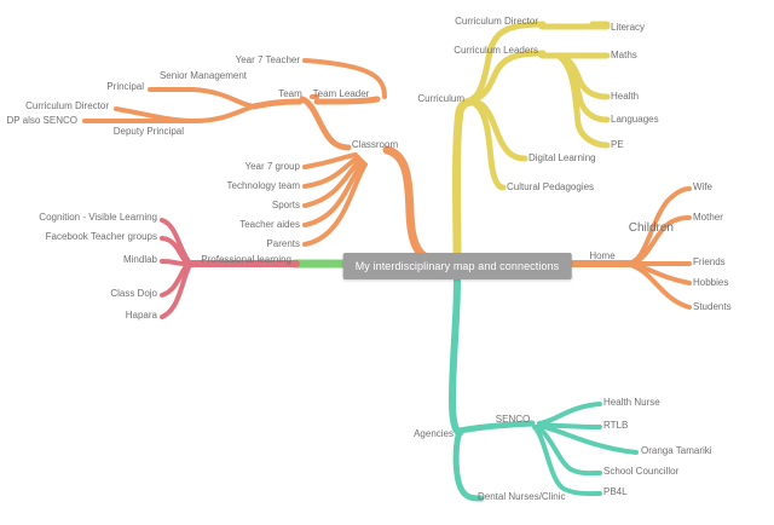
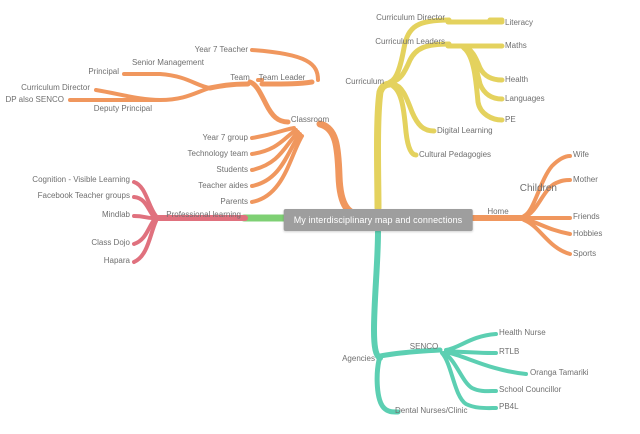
  Classroom
  Team
  Team Leader
  Year 7 Teacher
  Senior Management
  Principal
  Curriculum Director
  DP also SENCO
  Deputy Principal
  Year 7 group
  Technology team
- Sports
+ Students
  Teacher aides
  Parents
  Professional learning
  Cognition - Visible Learning
  Facebook Teacher groups
  Mindlab
  Class Dojo
  Hapara
  Curriculum
  Curriculum Director
  Curriculum Leaders
  Literacy
  Maths
  Health
  Languages
  PE
  Digital Learning
  Cultural Pedagogies
  Home
  Wife
  Mother
  Children
  Friends
  Hobbies
- Students
+ Sports
  Agencies
  SENCO
  Health Nurse
  RTLB
  Oranga Tamariki
  School Councillor
  PB4L
  Dental Nurses/Clinic
  My interdisciplinary map and connections
